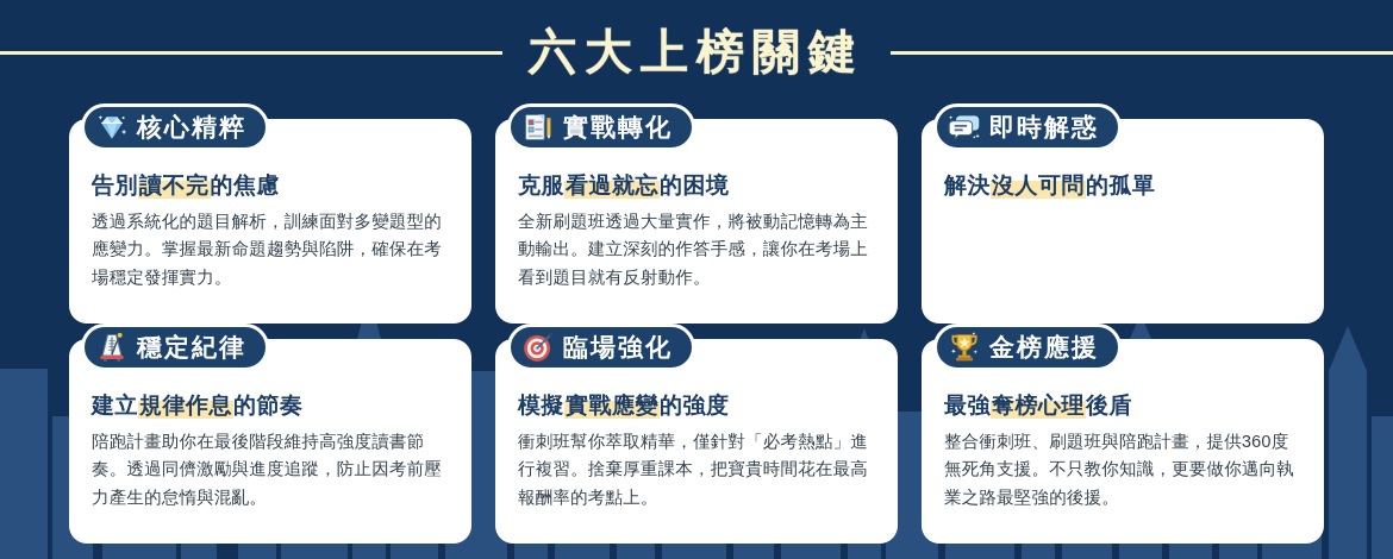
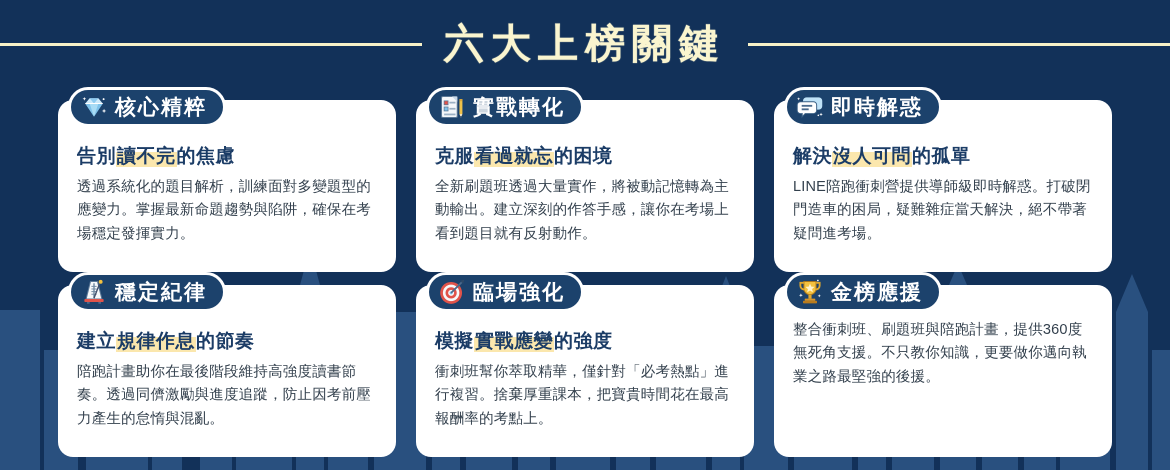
  六大上榜關鍵
  核心精粹
  告別讀不完的焦慮
  透過系統化的題目解析，訓練面對多變題型的應變力。掌握最新命題趨勢與陷阱，確保在考場穩定發揮實力。
  實戰轉化
  克服看過就忘的困境
  全新刷題班透過大量實作，將被動記憶轉為主動輸出。建立深刻的作答手感，讓你在考場上看到題目就有反射動作。
  即時解惑
  解決沒人可問的孤單
+ LINE陪跑衝刺營提供導師級即時解惑。打破閉門造車的困局，疑難雜症當天解決，絕不帶著疑問進考場。
  穩定紀律
  建立規律作息的節奏
  陪跑計畫助你在最後階段維持高強度讀書節奏。透過同儕激勵與進度追蹤，防止因考前壓力產生的怠惰與混亂。
  臨場強化
  模擬實戰應變的強度
  衝刺班幫你萃取精華，僅針對「必考熱點」進行複習。捨棄厚重課本，把寶貴時間花在最高報酬率的考點上。
  金榜應援
- 最強奪榜心理後盾
  整合衝刺班、刷題班與陪跑計畫，提供360度無死角支援。不只教你知識，更要做你邁向執業之路最堅強的後援。
